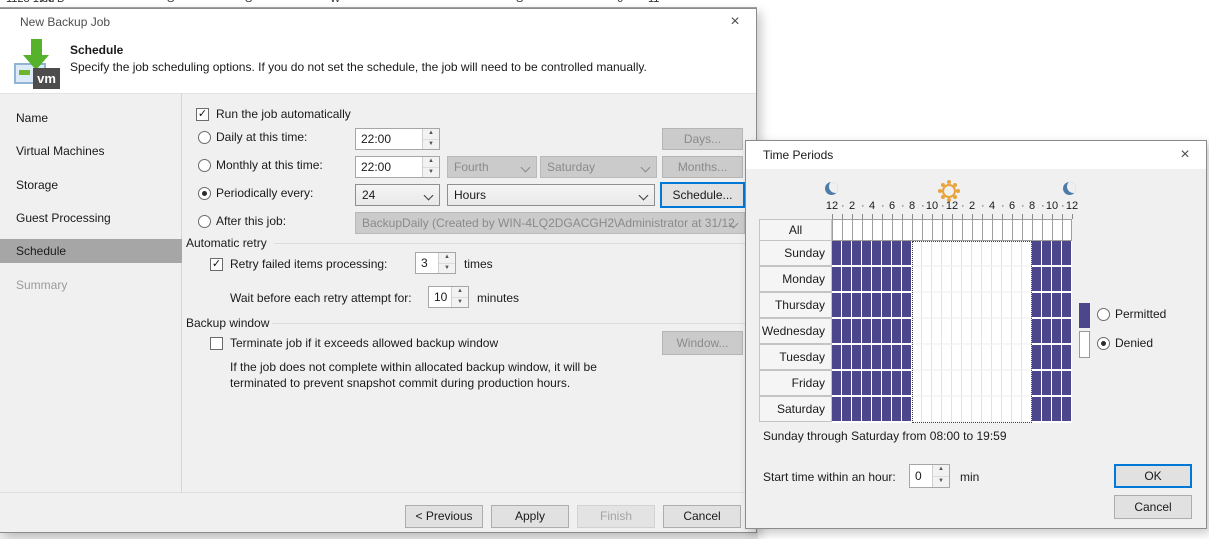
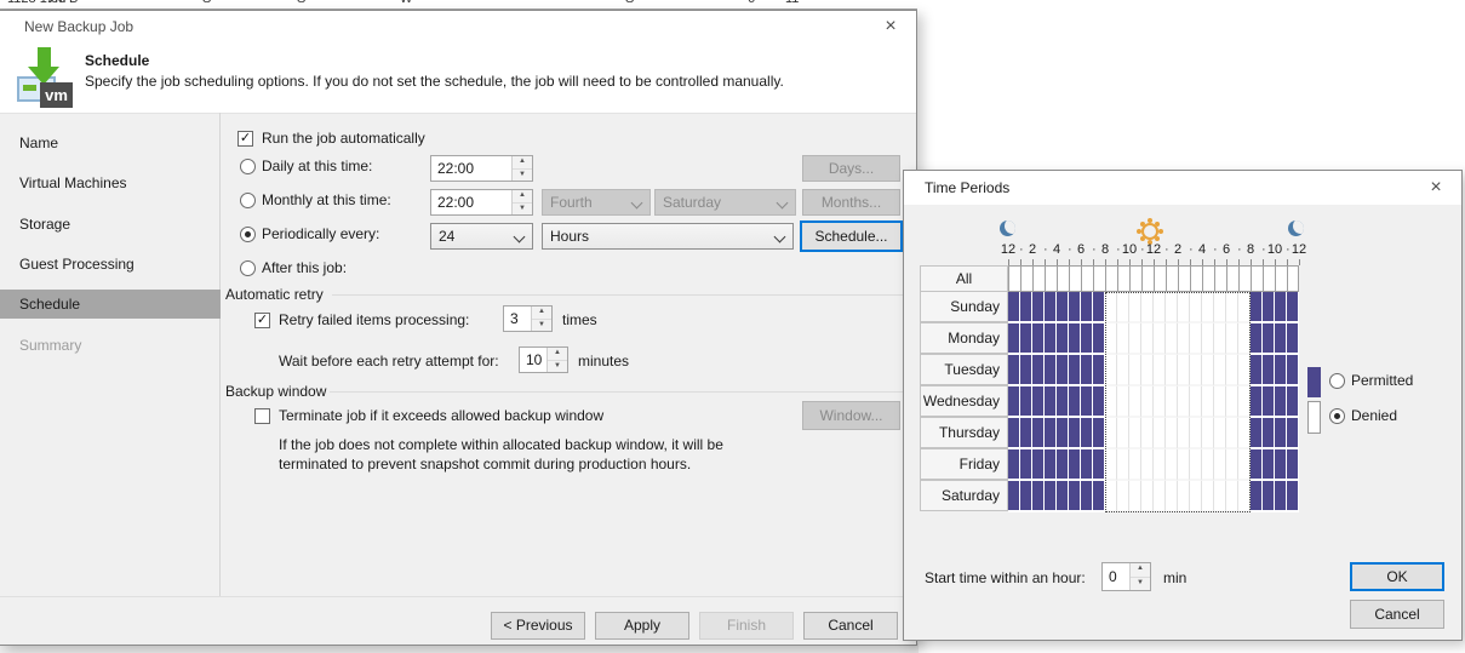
  New Backup Job
  ×
  vm
  Schedule
  Specify the job scheduling options. If you do not set the schedule, the job will need to be controlled manually.
  Name
  Virtual Machines
  Storage
  Guest Processing
  Schedule
  Summary
  ✓
  Run the job automatically
  Daily at this time:
  22:00
  Days...
  Monthly at this time:
  22:00
  Fourth
  Saturday
  Months...
  Periodically every:
  24
  Hours
  Schedule...
  After this job:
- BackupDaily (Created by WIN-4LQ2DGACGH2\Administrator at 31/12
  Automatic retry
  ✓
  Retry failed items processing:
  3
  times
  Wait before each retry attempt for:
  10
  minutes
  Backup window
  Terminate job if it exceeds allowed backup window
  Window...
  If the job does not complete within allocated backup window, it will be terminated to prevent snapshot commit during production hours.
  < Previous
  Apply
  Finish
  Cancel
  Time Periods
  ×
  12
  ·
  2
  ·
  4
  ·
  6
  ·
  8
  ·
  10
  ·
  12
  ·
  2
  ·
  4
  ·
  6
  ·
  8
  ·
  10
  ·
  12
  All
  Sunday
  Monday
- Thursday
+ Tuesday
  Wednesday
- Tuesday
+ Thursday
  Friday
  Saturday
  Permitted
  Denied
- Sunday through Saturday from 08:00 to 19:59
  Start time within an hour:
  0
  min
  OK
  Cancel
